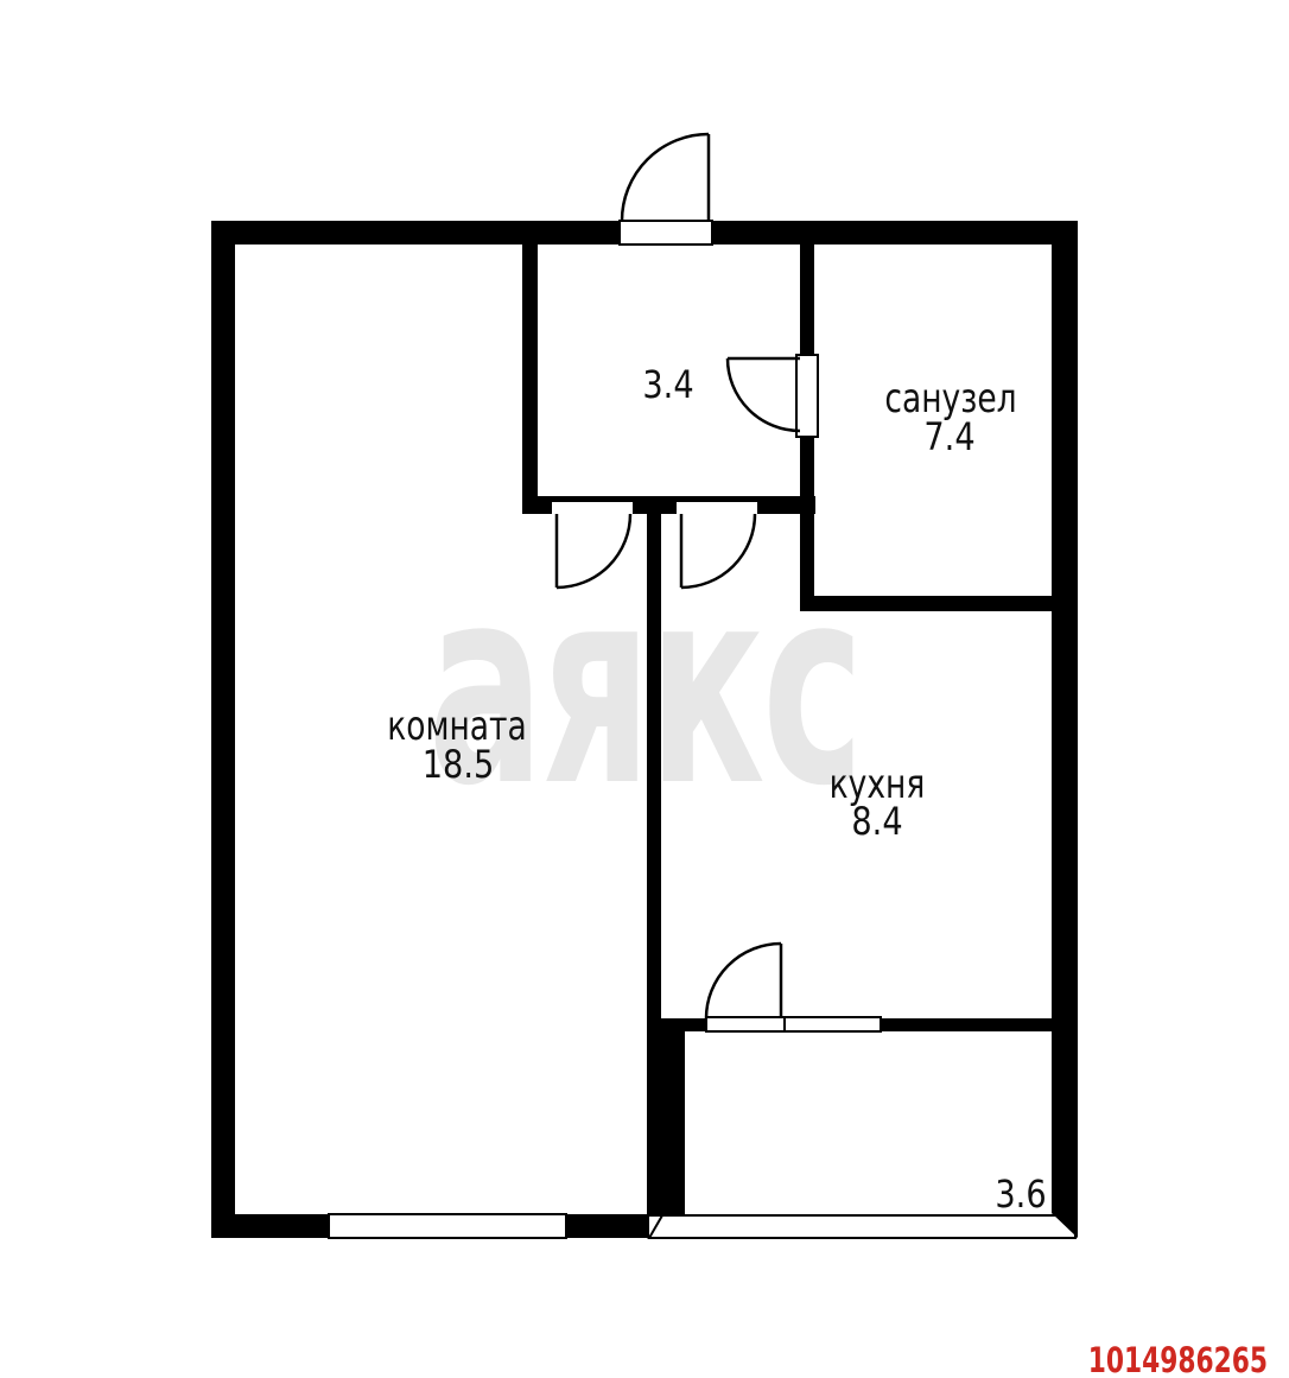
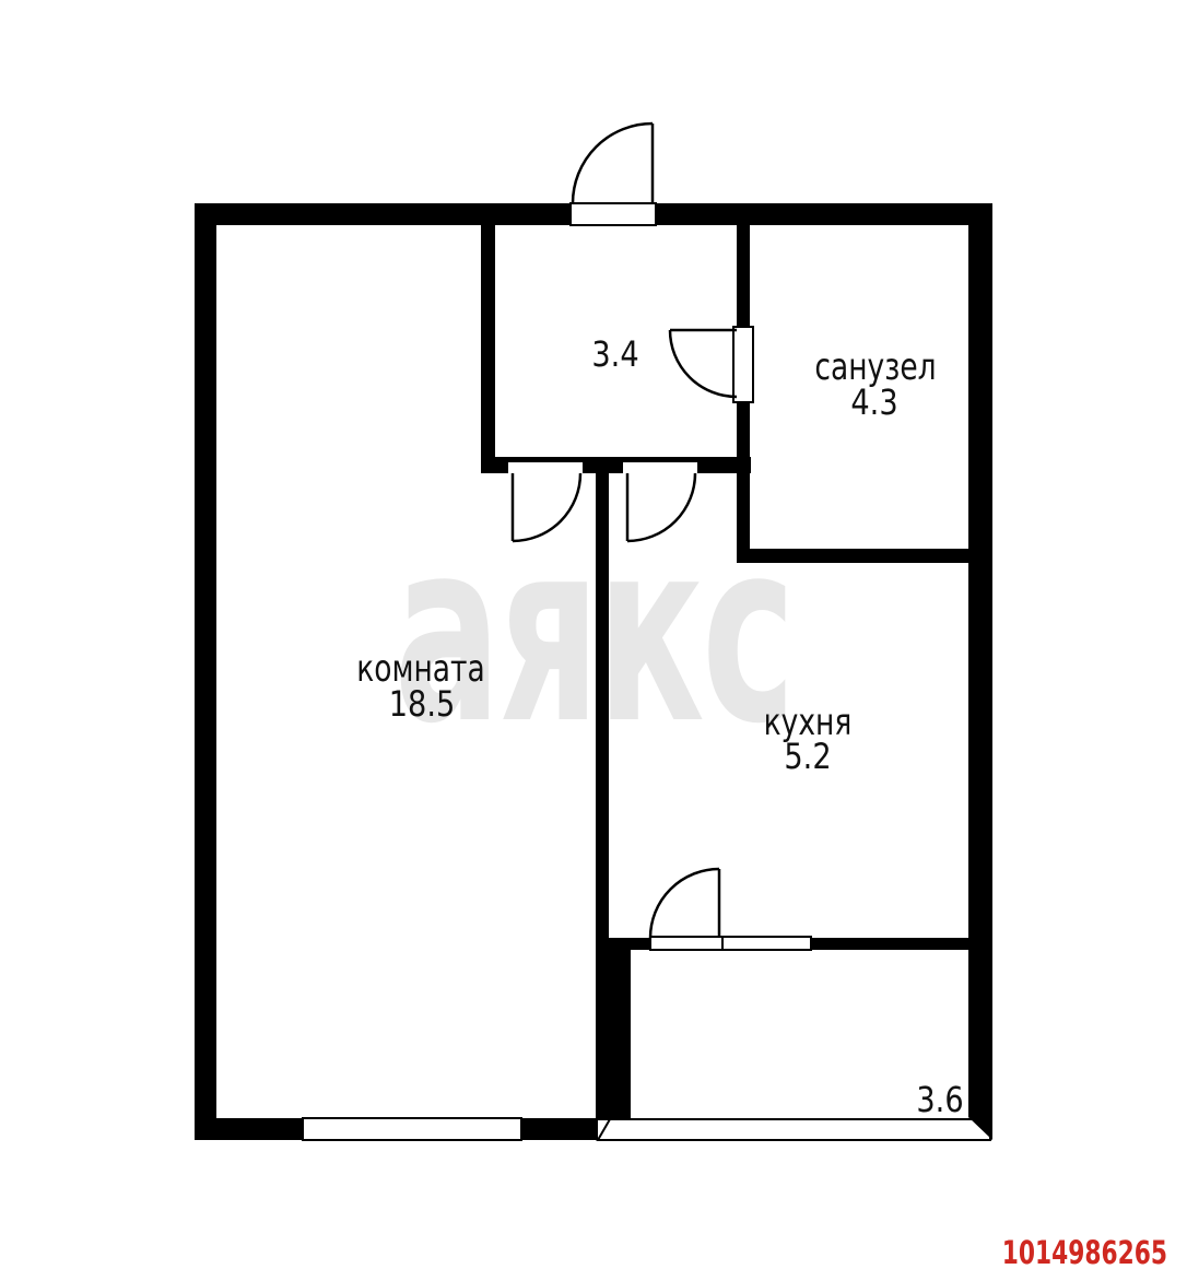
  аякс
  3.4
  санузел
- 7.4
+ 4.3
  комната
  18.5
  кухня
- 8.4
+ 5.2
  3.6
  1014986265
